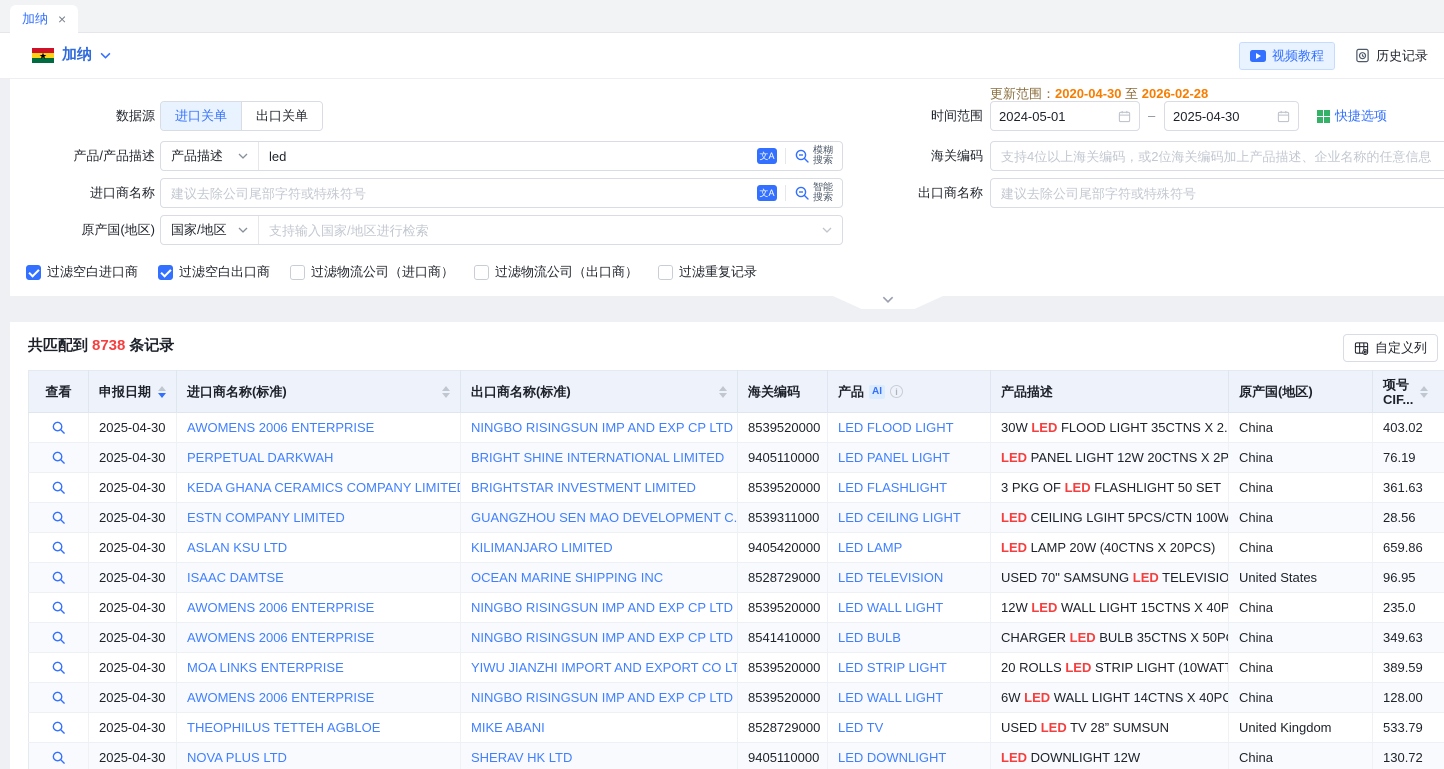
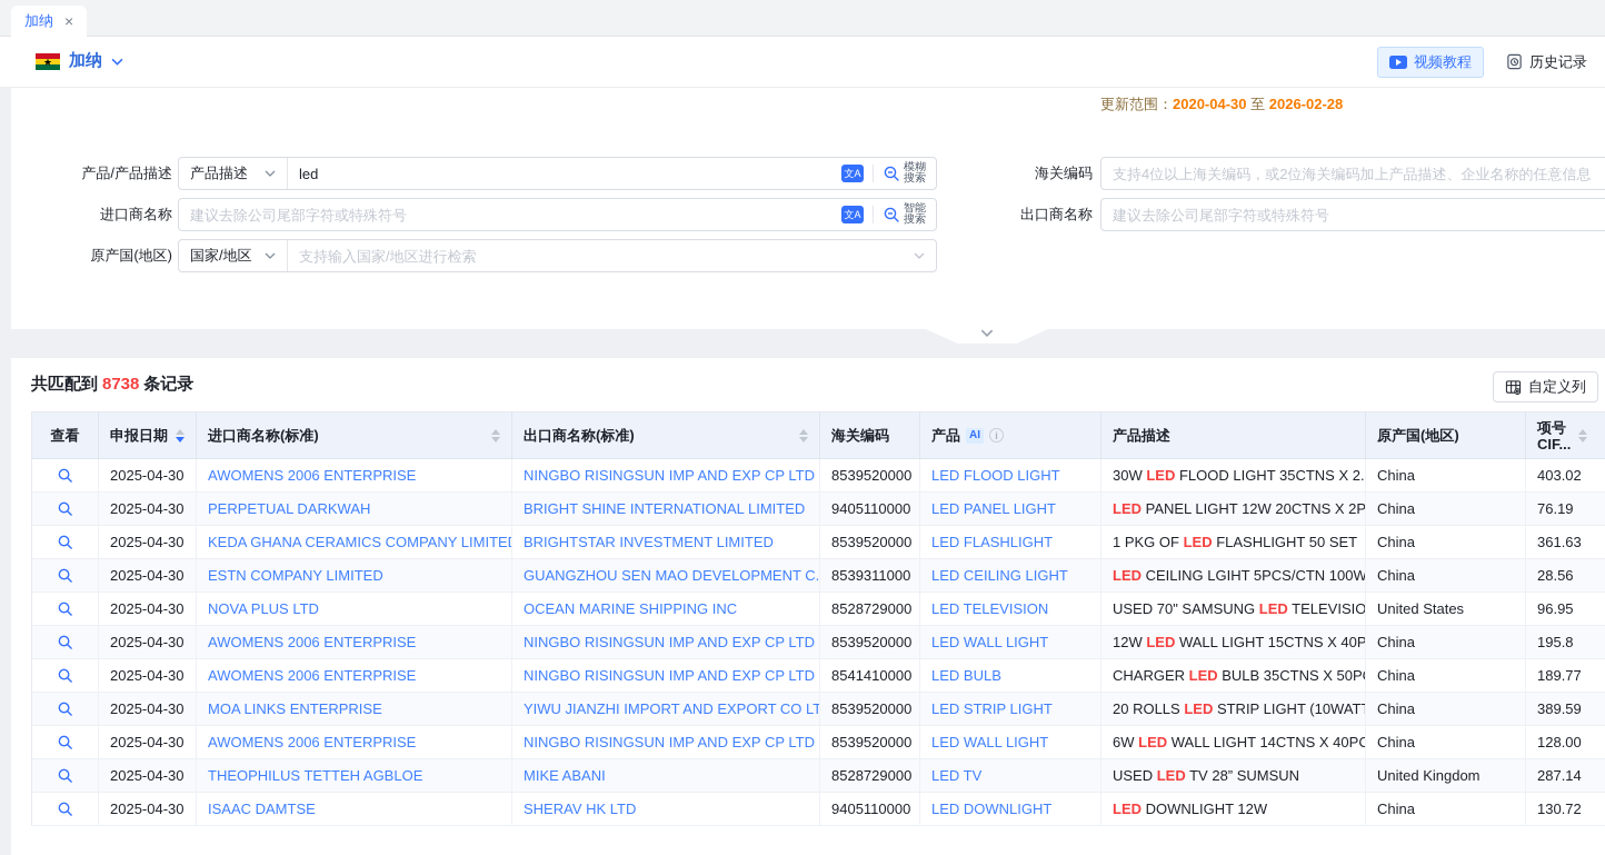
  加纳
  ×
  加纳
  视频教程
  历史记录
  更新范围：2020-04-30 至 2026-02-28
- 数据源
- 进口关单
- 出口关单
- 时间范围
- 2024-05-01
- –
- 2025-04-30
- 快捷选项
  产品/产品描述
  产品描述
  led
  文A
  模糊
  搜索
  海关编码
  支持4位以上海关编码，或2位海关编码加上产品描述、企业名称的任意信息
  进口商名称
  建议去除公司尾部字符或特殊符号
  文A
  智能
  搜索
  出口商名称
  建议去除公司尾部字符或特殊符号
  原产国(地区)
  国家/地区
  支持输入国家/地区进行检索
- 过滤空白进口商
- 过滤空白出口商
- 过滤物流公司（进口商）
- 过滤物流公司（出口商）
- 过滤重复记录
  共匹配到 8738 条记录
  自定义列
  查看	申报日期	进口商名称(标准)	出口商名称(标准)	海关编码	产品 AI i	产品描述	原产国(地区)	项号CIF...
  	2025-04-30	AWOMENS 2006 ENTERPRISE	NINGBO RISINGSUN IMP AND EXP CP LTD	8539520000	LED FLOOD LIGHT	30W LED FLOOD LIGHT 35CTNS X 2.	China	403.02
  	2025-04-30	PERPETUAL DARKWAH	BRIGHT SHINE INTERNATIONAL LIMITED	9405110000	LED PANEL LIGHT	LED PANEL LIGHT 12W 20CTNS X 2P	China	76.19
- 	2025-04-30	KEDA GHANA CERAMICS COMPANY LIMITE	BRIGHTSTAR INVESTMENT LIMITED	8539520000	LED FLASHLIGHT	3 PKG OF LED FLASHLIGHT 50 SET	China	361.63
+ 	2025-04-30	KEDA GHANA CERAMICS COMPANY LIMITE	BRIGHTSTAR INVESTMENT LIMITED	8539520000	LED FLASHLIGHT	1 PKG OF LED FLASHLIGHT 50 SET	China	361.63
  	2025-04-30	ESTN COMPANY LIMITED	GUANGZHOU SEN MAO DEVELOPMENT C.	8539311000	LED CEILING LIGHT	LED CEILING LGIHT 5PCS/CTN 100W	China	28.56
- 	2025-04-30	ASLAN KSU LTD	KILIMANJARO LIMITED	9405420000	LED LAMP	LED LAMP 20W (40CTNS X 20PCS)	China	659.86
- 	2025-04-30	ISAAC DAMTSE	OCEAN MARINE SHIPPING INC	8528729000	LED TELEVISION	USED 70" SAMSUNG LED TELEVISIO	United States	96.95
+ 	2025-04-30	NOVA PLUS LTD	OCEAN MARINE SHIPPING INC	8528729000	LED TELEVISION	USED 70" SAMSUNG LED TELEVISIO	United States	96.95
- 	2025-04-30	AWOMENS 2006 ENTERPRISE	NINGBO RISINGSUN IMP AND EXP CP LTD	8539520000	LED WALL LIGHT	12W LED WALL LIGHT 15CTNS X 40P	China	235.0
+ 	2025-04-30	AWOMENS 2006 ENTERPRISE	NINGBO RISINGSUN IMP AND EXP CP LTD	8539520000	LED WALL LIGHT	12W LED WALL LIGHT 15CTNS X 40P	China	195.8
- 	2025-04-30	AWOMENS 2006 ENTERPRISE	NINGBO RISINGSUN IMP AND EXP CP LTD	8541410000	LED BULB	CHARGER LED BULB 35CTNS X 50P	China	349.63
+ 	2025-04-30	AWOMENS 2006 ENTERPRISE	NINGBO RISINGSUN IMP AND EXP CP LTD	8541410000	LED BULB	CHARGER LED BULB 35CTNS X 50P	China	189.77
  	2025-04-30	MOA LINKS ENTERPRISE	YIWU JIANZHI IMPORT AND EXPORT CO LT	8539520000	LED STRIP LIGHT	20 ROLLS LED STRIP LIGHT (10WATT	China	389.59
  	2025-04-30	AWOMENS 2006 ENTERPRISE	NINGBO RISINGSUN IMP AND EXP CP LTD	8539520000	LED WALL LIGHT	6W LED WALL LIGHT 14CTNS X 40PC	China	128.00
- 	2025-04-30	THEOPHILUS TETTEH AGBLOE	MIKE ABANI	8528729000	LED TV	USED LED TV 28” SUMSUN	United Kingdom	533.79
+ 	2025-04-30	THEOPHILUS TETTEH AGBLOE	MIKE ABANI	8528729000	LED TV	USED LED TV 28” SUMSUN	United Kingdom	287.14
- 	2025-04-30	NOVA PLUS LTD	SHERAV HK LTD	9405110000	LED DOWNLIGHT	LED DOWNLIGHT 12W	China	130.72
+ 	2025-04-30	ISAAC DAMTSE	SHERAV HK LTD	9405110000	LED DOWNLIGHT	LED DOWNLIGHT 12W	China	130.72
